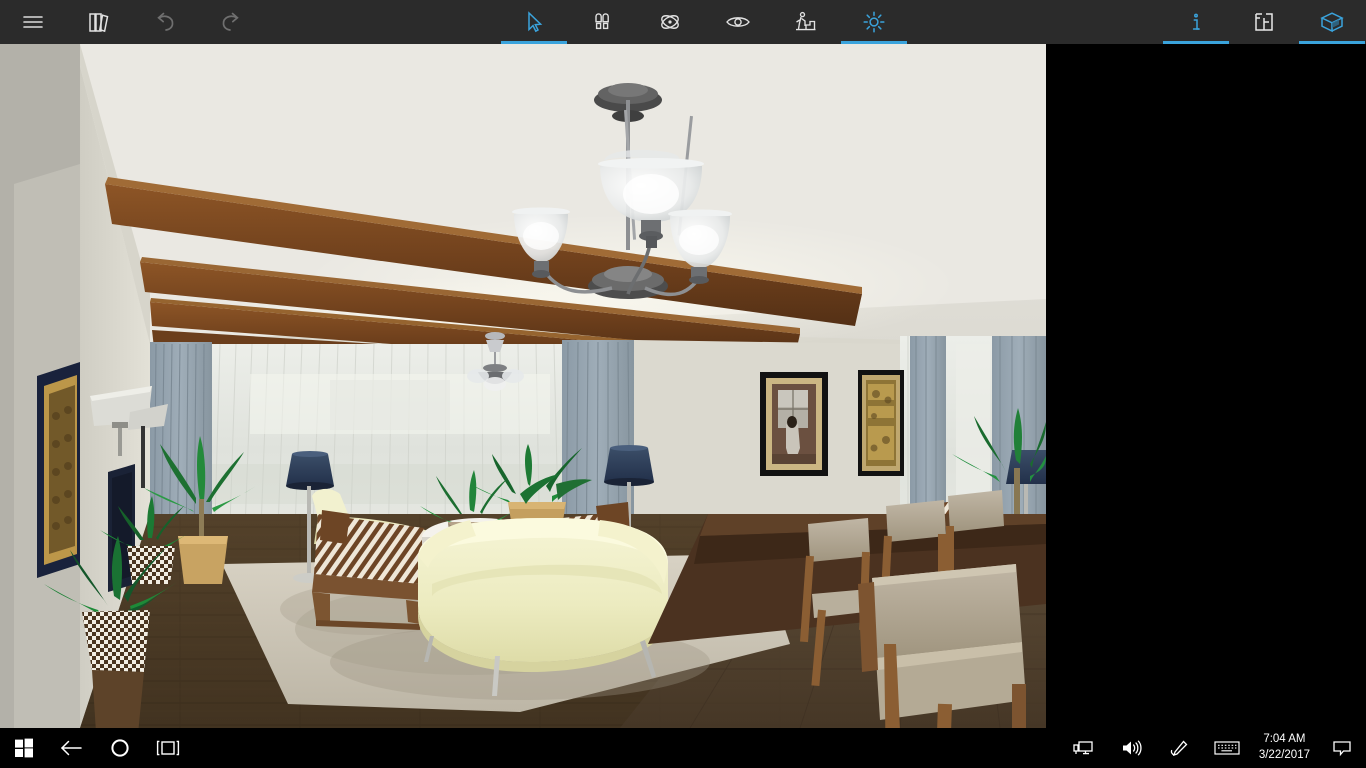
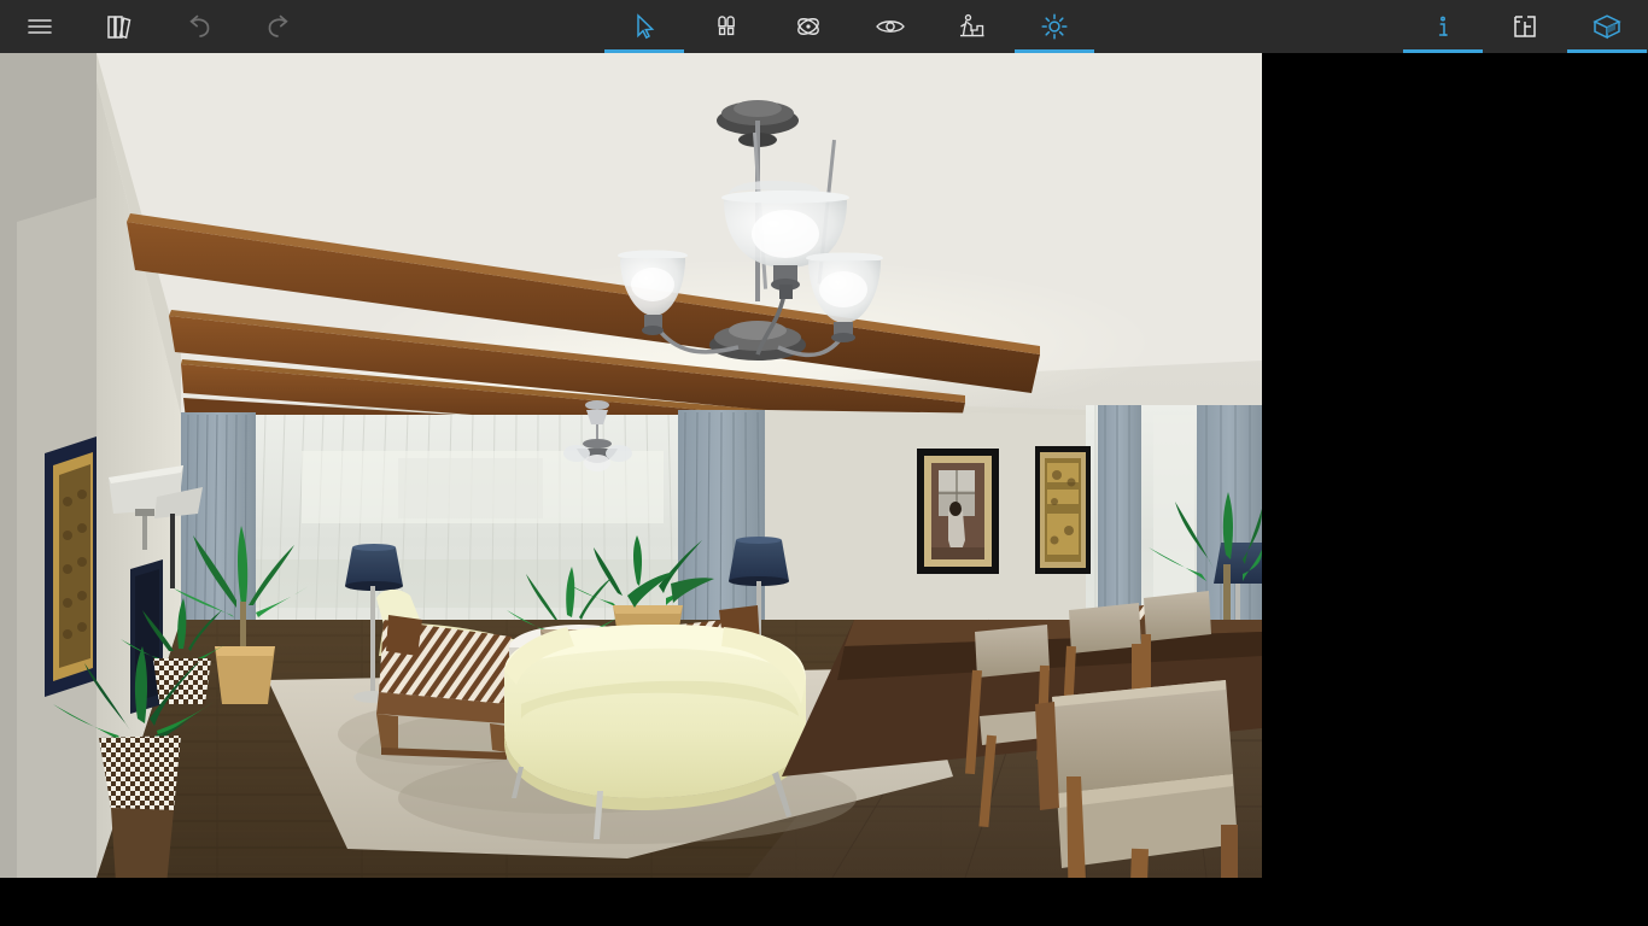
- 7:04 AM
- 3/22/2017
